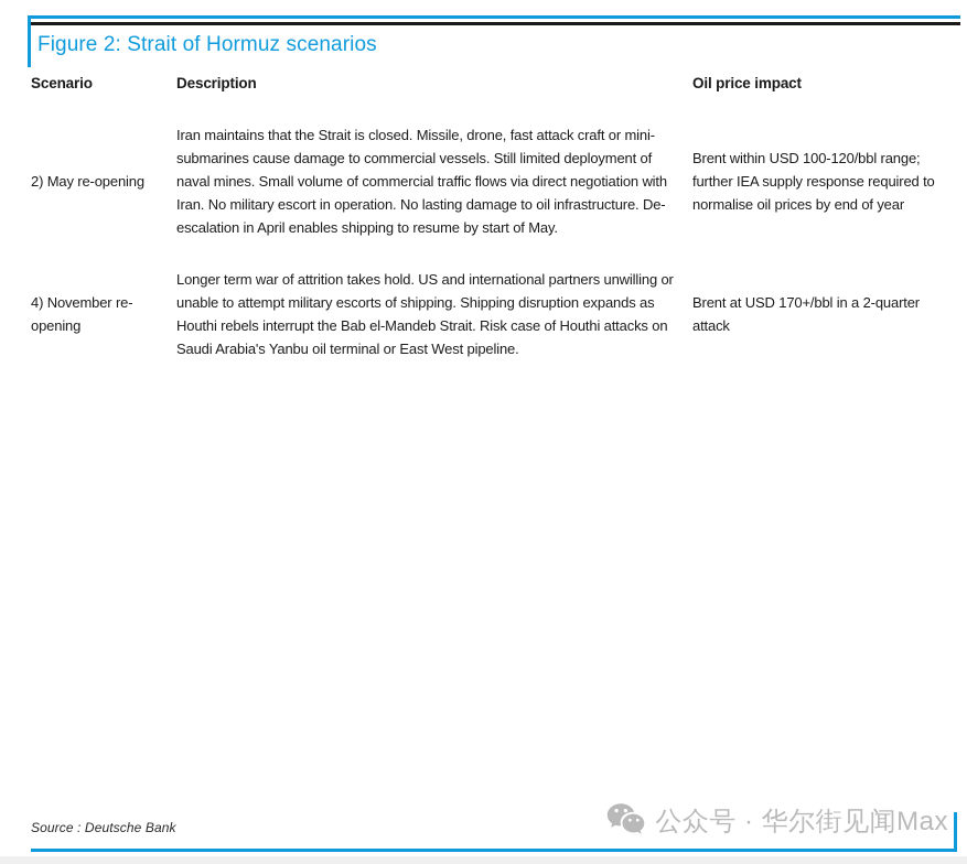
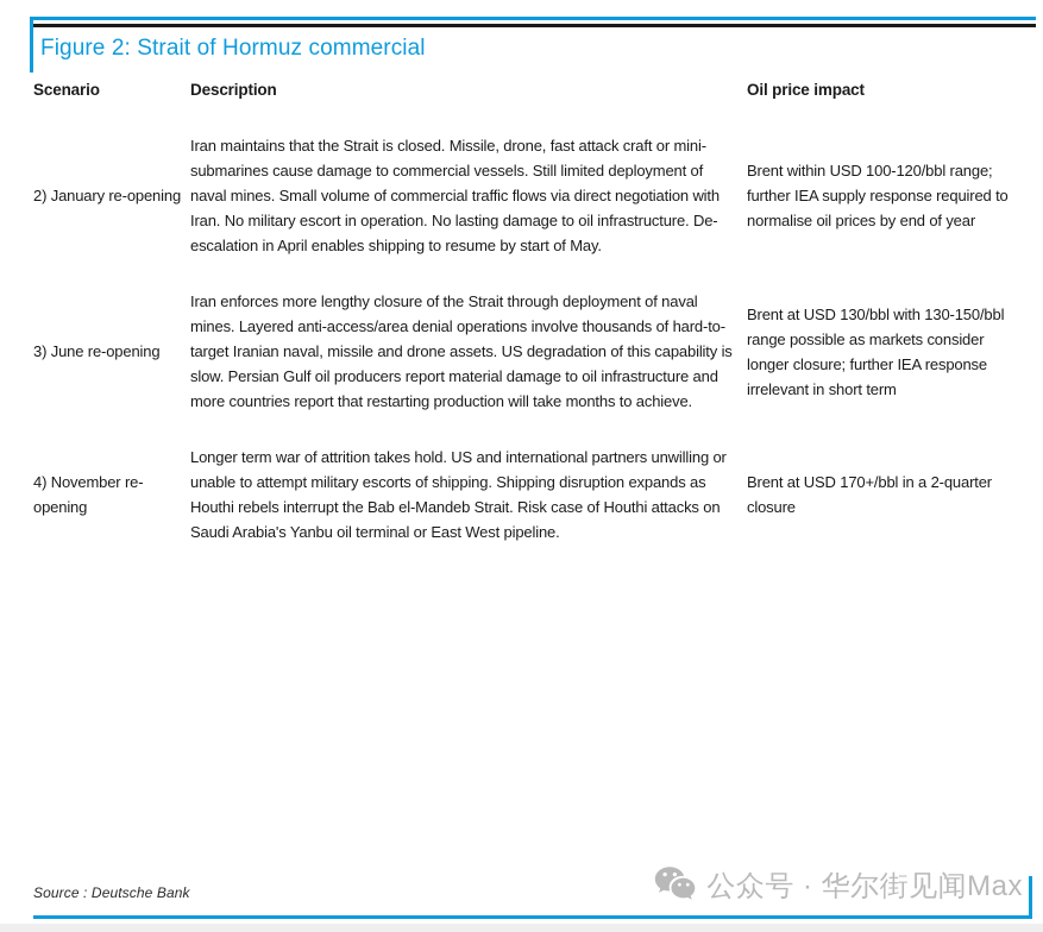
- Figure 2: Strait of Hormuz scenarios
+ Figure 2: Strait of Hormuz commercial
  Scenario	Description	Oil price impact
- 2) May re-opening	Iran maintains that the Strait is closed. Missile, drone, fast attack craft or mini-submarines cause damage to commercial vessels. Still limited deployment of naval mines. Small volume of commercial traffic flows via direct negotiation with Iran. No military escort in operation. No lasting damage to oil infrastructure. De-escalation in April enables shipping to resume by start of May.	Brent within USD 100-120/bbl range; further IEA supply response required to normalise oil prices by end of year
+ 2) January re-opening	Iran maintains that the Strait is closed. Missile, drone, fast attack craft or mini-submarines cause damage to commercial vessels. Still limited deployment of naval mines. Small volume of commercial traffic flows via direct negotiation with Iran. No military escort in operation. No lasting damage to oil infrastructure. De-escalation in April enables shipping to resume by start of May.	Brent within USD 100-120/bbl range; further IEA supply response required to normalise oil prices by end of year
+ 3) June re-opening	Iran enforces more lengthy closure of the Strait through deployment of naval mines. Layered anti-access/area denial operations involve thousands of hard-to-target Iranian naval, missile and drone assets. US degradation of this capability is slow. Persian Gulf oil producers report material damage to oil infrastructure and more countries report that restarting production will take months to achieve.	Brent at USD 130/bbl with 130-150/bbl range possible as markets consider longer closure; further IEA response irrelevant in short term
- 4) November re-opening	Longer term war of attrition takes hold. US and international partners unwilling or unable to attempt military escorts of shipping. Shipping disruption expands as Houthi rebels interrupt the Bab el-Mandeb Strait. Risk case of Houthi attacks on Saudi Arabia's Yanbu oil terminal or East West pipeline.	Brent at USD 170+/bbl in a 2-quarter attack
+ 4) November re-opening	Longer term war of attrition takes hold. US and international partners unwilling or unable to attempt military escorts of shipping. Shipping disruption expands as Houthi rebels interrupt the Bab el-Mandeb Strait. Risk case of Houthi attacks on Saudi Arabia's Yanbu oil terminal or East West pipeline.	Brent at USD 170+/bbl in a 2-quarter closure
  Source : Deutsche Bank
  公众号 · 华尔街见闻Max
